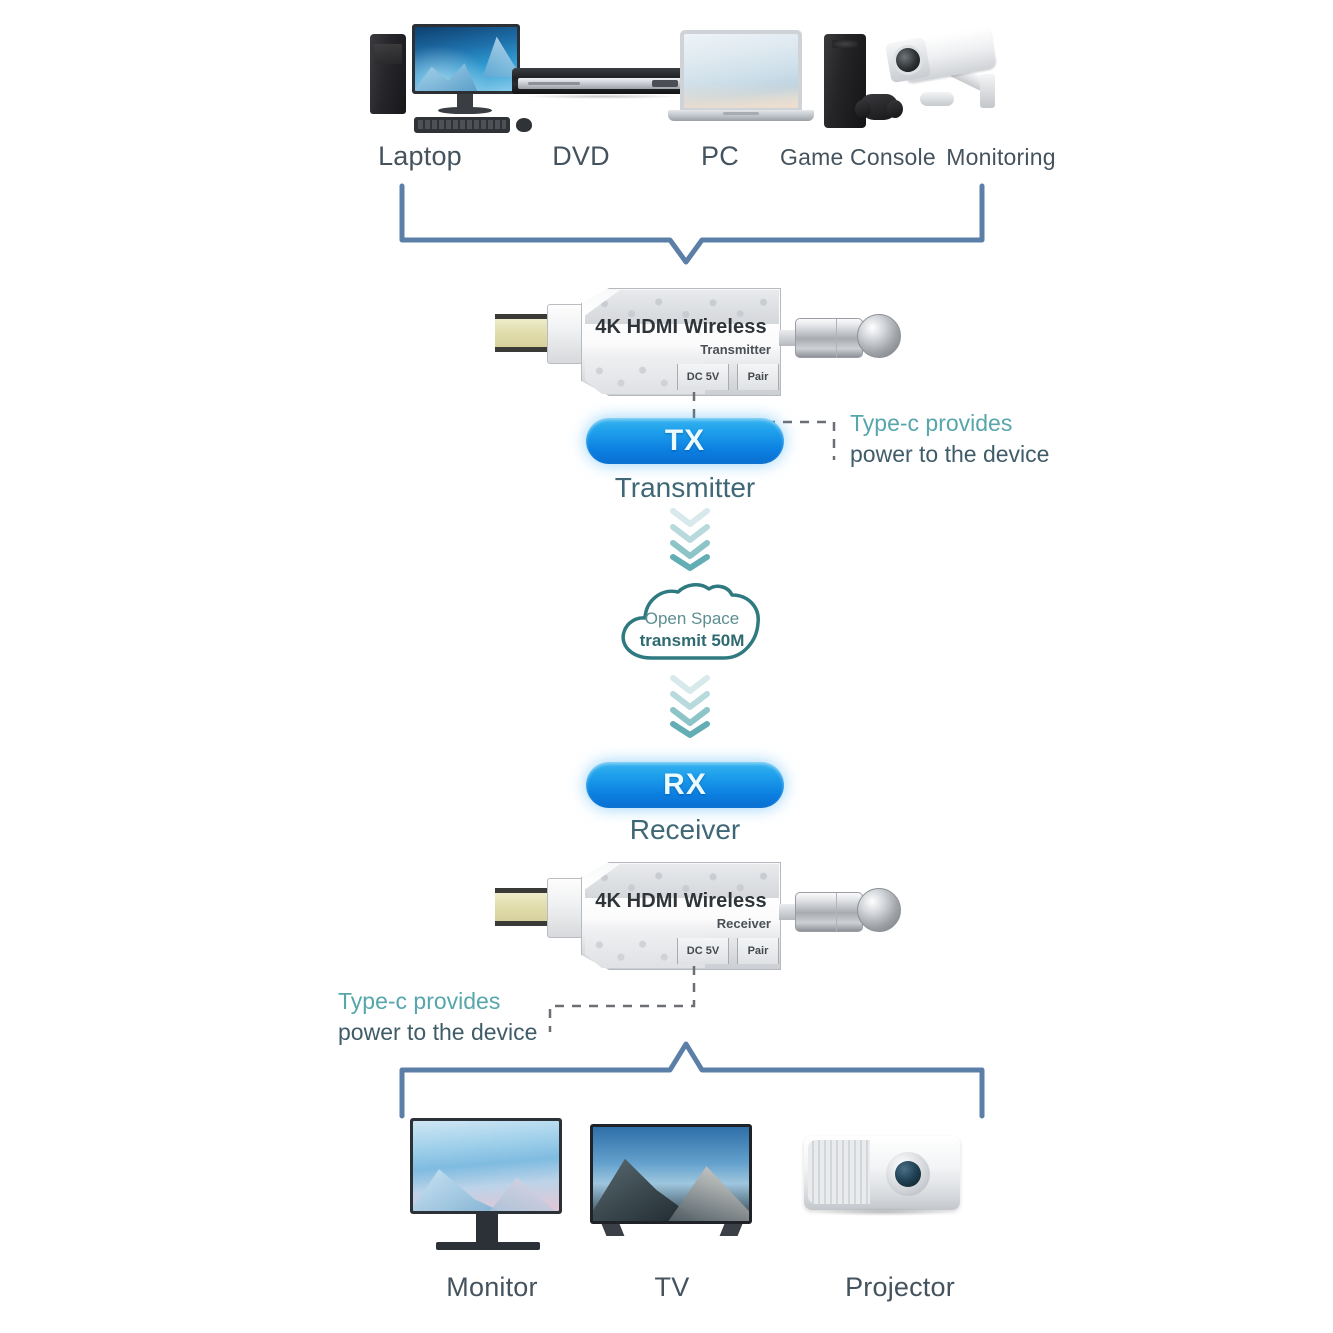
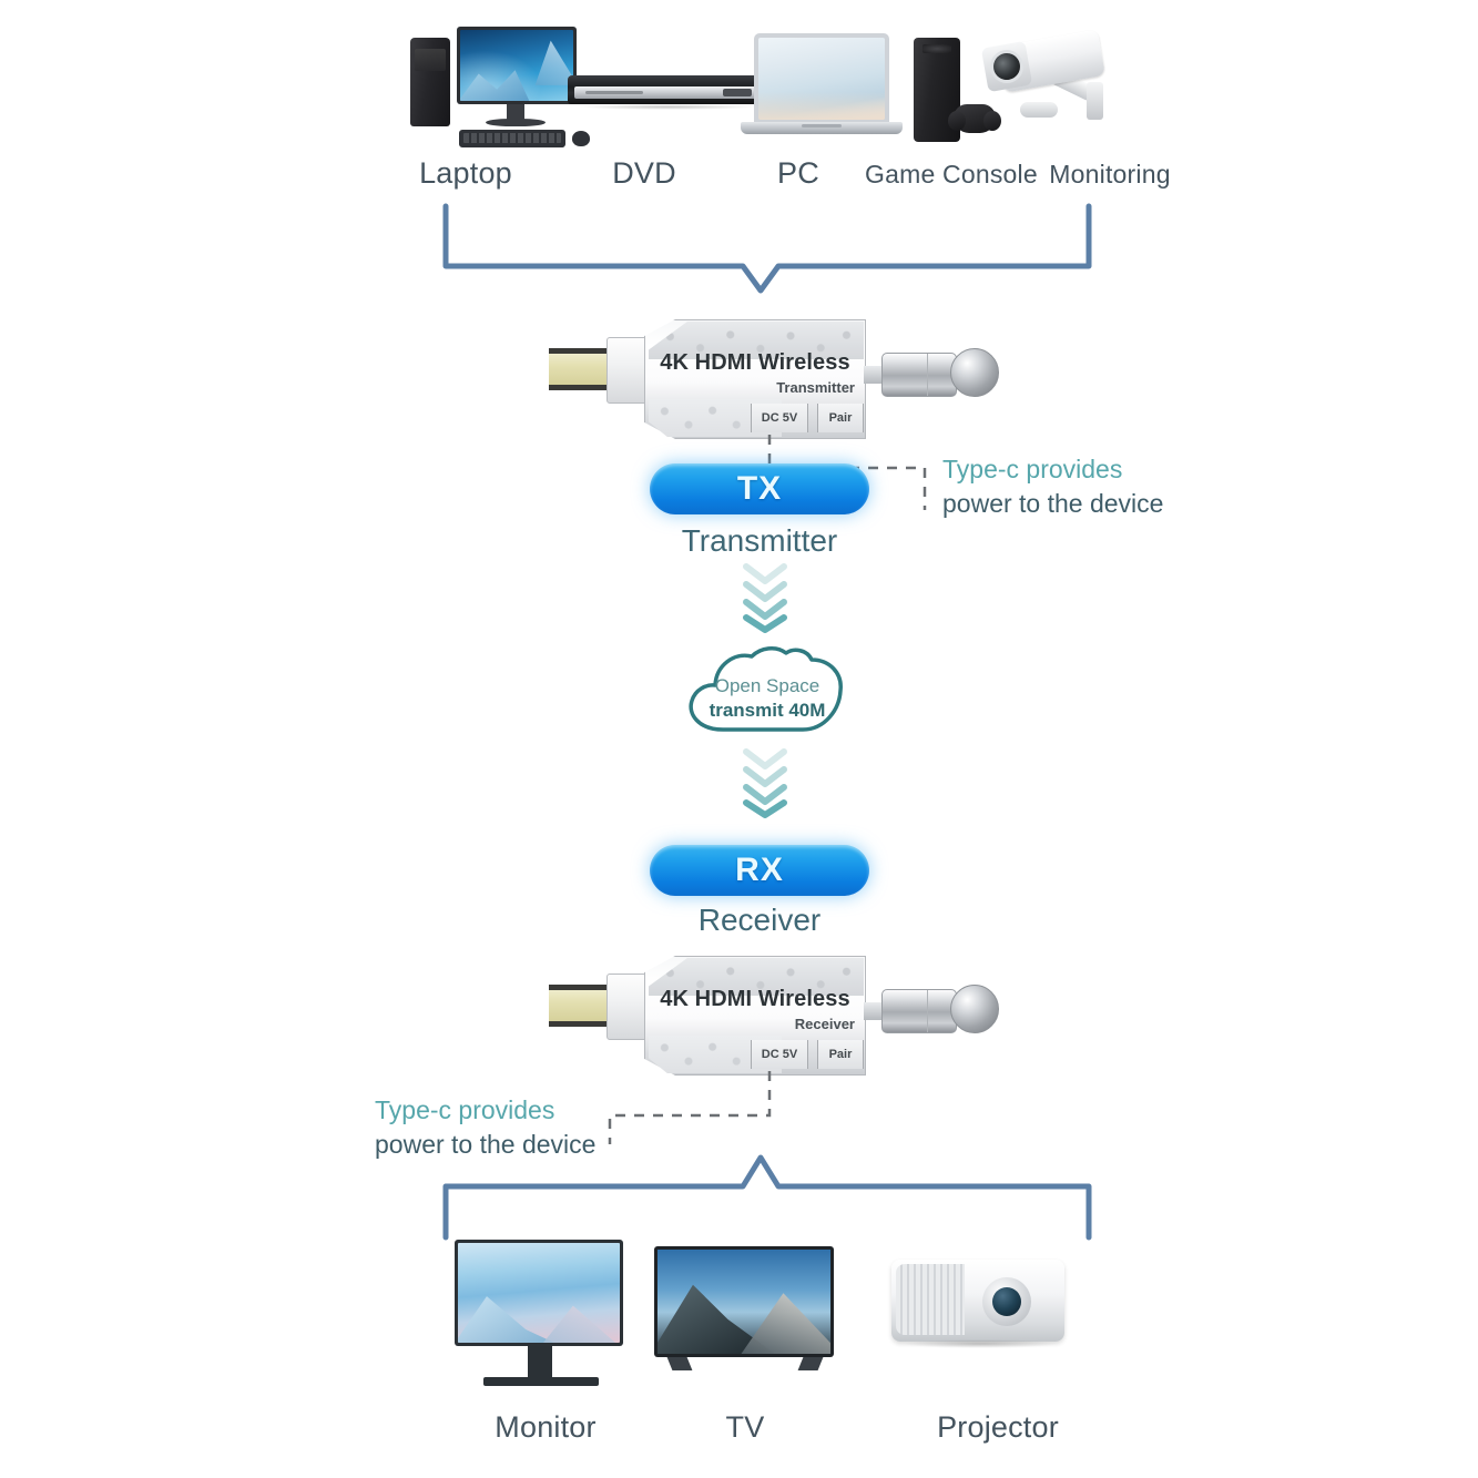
  Laptop
  DVD
  PC
  Game Consol
  Monitoring
  4K HDMI Wireless
  Transmitter
  DC 5V
  Pair
  TX
  Transmitter
  Type-c provides
  power to the device
  Open Space
- transmit 50M
+ transmit 40M
  RX
  Receiver
  4K HDMI Wireless
  Receiver
  DC 5V
  Pair
  Type-c provides
  power to the device
  Monitor
  TV
  Projector
